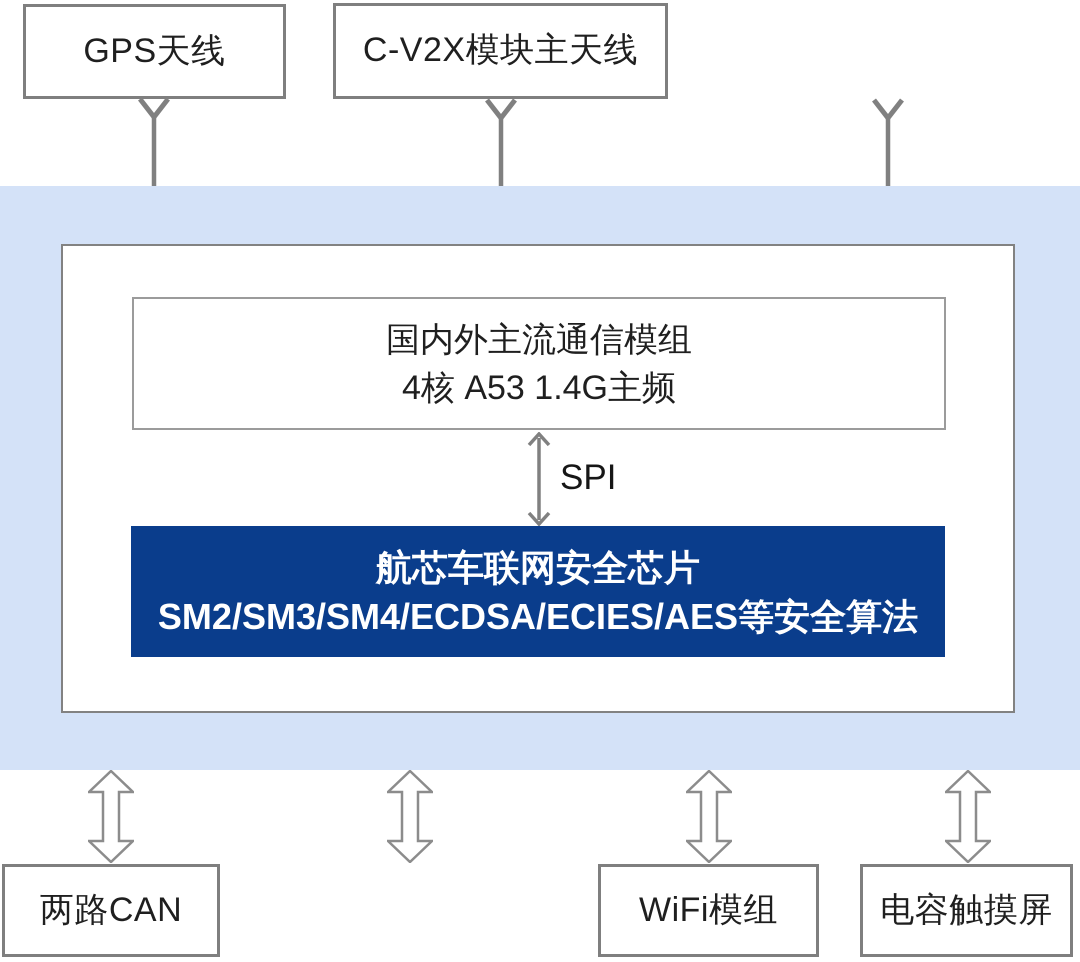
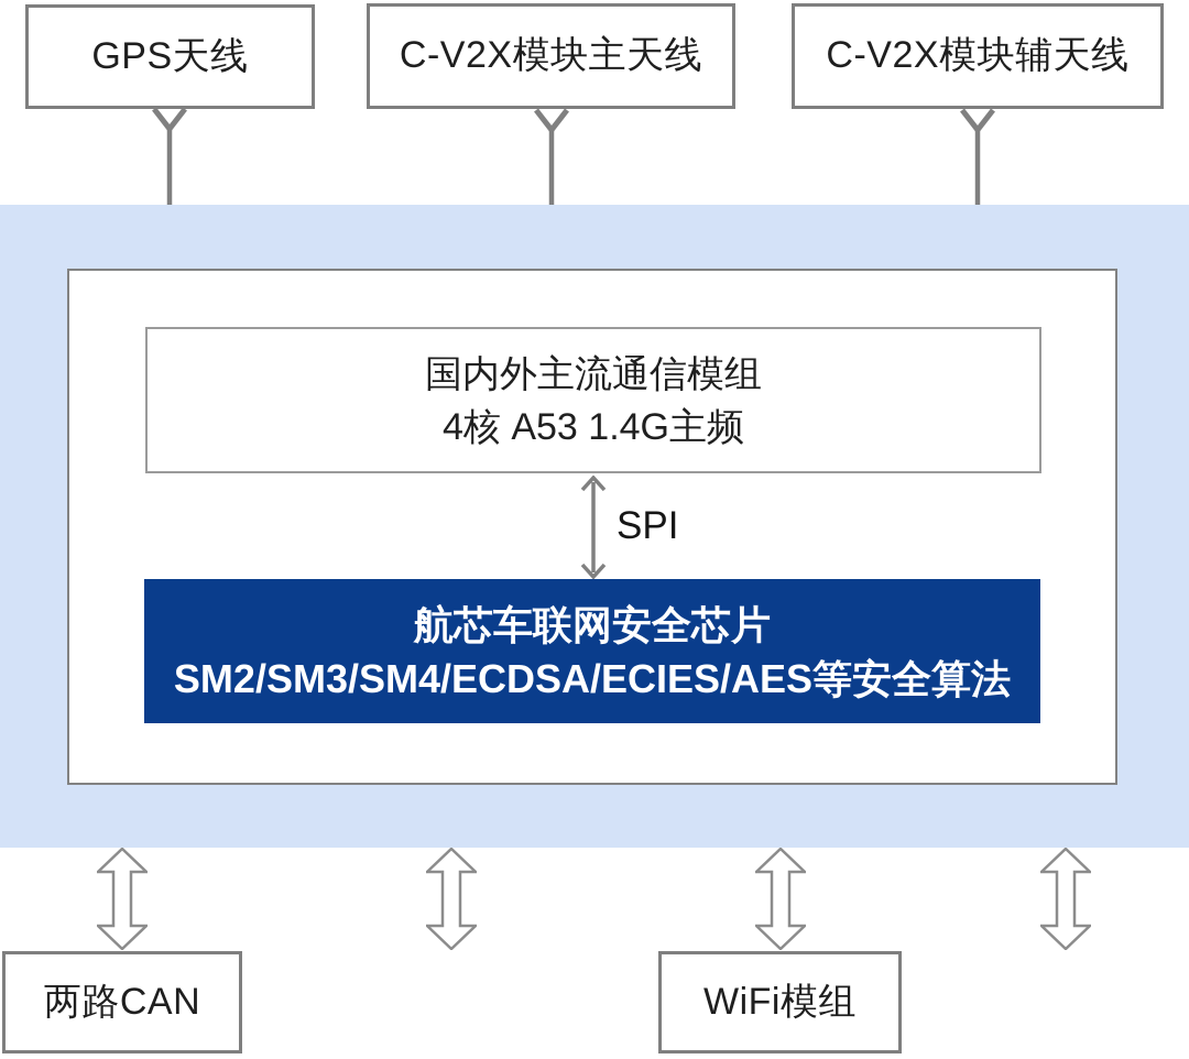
  GPS天线
  C-V2X模块主天线
+ C-V2X模块辅天线
  国内外主流通信模组
  4核 A53 1.4G主频
  SPI
  航芯车联网安全芯片
  SM2/SM3/SM4/ECDSA/ECIES/AES等安全算法
  两路CAN
  WiFi模组
- 电容触摸屏
